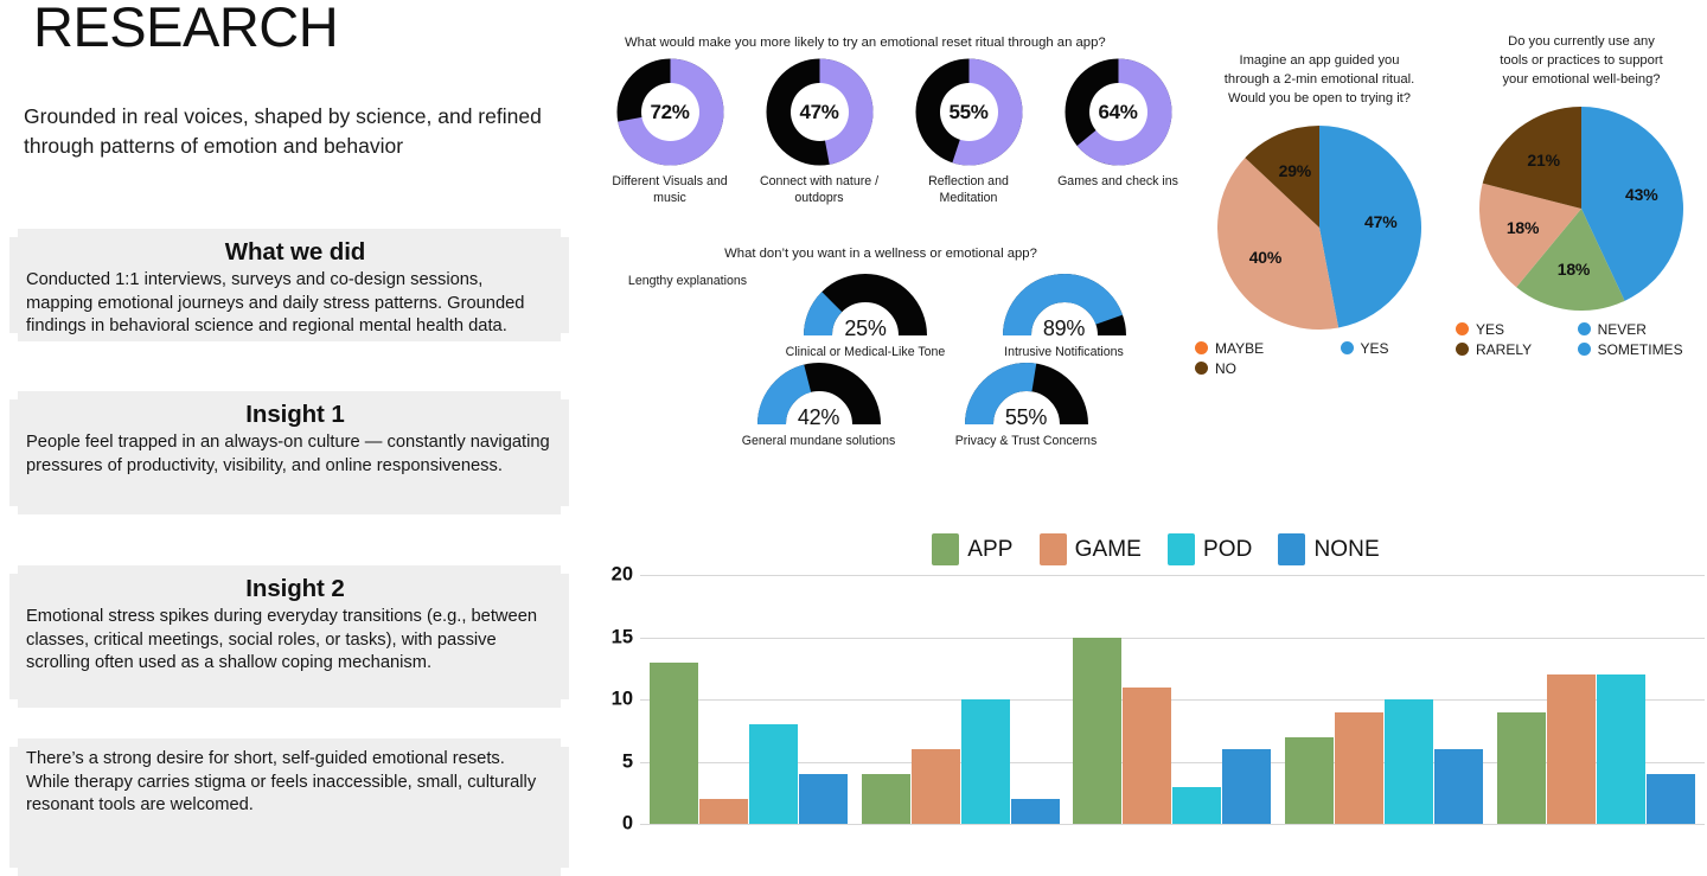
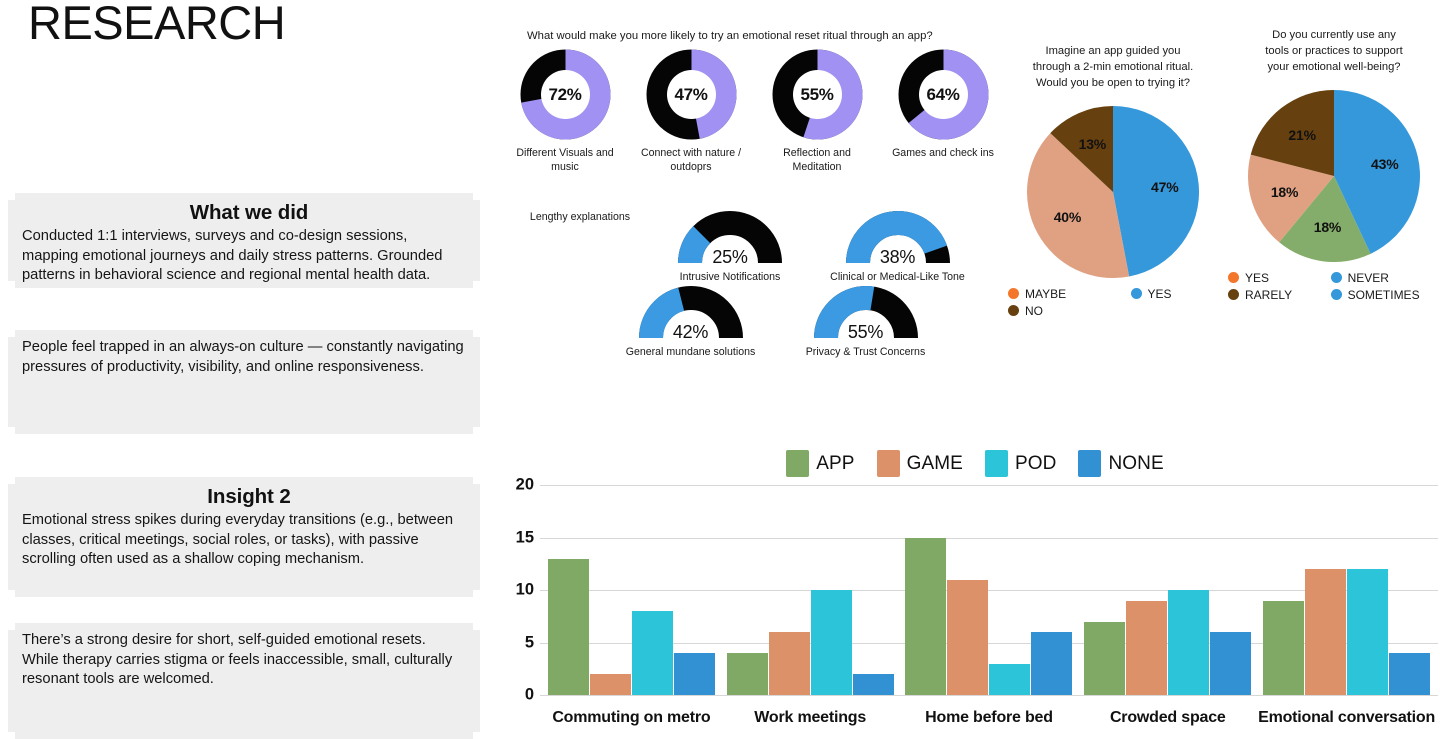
  RESEARCH
- Grounded in real voices, shaped by science, and refined through patterns of emotion and behavior
  What we did
- Conducted 1:1 interviews, surveys and co-design sessions, mapping emotional journeys and daily stress patterns. Grounded findings in behavioral science and regional mental health data.
+ Conducted 1:1 interviews, surveys and co-design sessions, mapping emotional journeys and daily stress patterns. Grounded patterns in behavioral science and regional mental health data.
- Insight 1
  People feel trapped in an always-on culture — constantly navigating pressures of productivity, visibility, and online responsiveness.
  Insight 2
  Emotional stress spikes during everyday transitions (e.g., between classes, critical meetings, social roles, or tasks), with passive scrolling often used as a shallow coping mechanism.
  There’s a strong desire for short, self-guided emotional resets. While therapy carries stigma or feels inaccessible, small, culturally resonant tools are welcomed.
  What would make you more likely to try an emotional reset ritual through an app?
  72%
  Different Visuals and music
  47%
  Connect with nature / outdoprs
  55%
  Reflection and Meditation
  64%
  Games and check ins
- What don’t you want in a wellness or emotional app?
  Lengthy explanations
  25%
- Clinical or Medical-Like Tone
+ Intrusive Notifications
- 89%
+ 38%
- Intrusive Notifications
+ Clinical or Medical-Like Tone
  42%
  General mundane solutions
  55%
  Privacy & Trust Concerns
  Imagine an app guided you
  through a 2-min emotional ritual.
  Would you be open to trying it?
  47%
  40%
- 29%
+ 13%
  MAYBE
  YES
  NO
  Do you currently use any
  tools or practices to support
  your emotional well-being?
  43%
  18%
  18%
  21%
  YES
  NEVER
  RARELY
  SOMETIMES
  APP
  GAME
  POD
  NONE
  0
  5
  10
  15
  20
+ Commuting on metro
+ Work meetings
+ Home before bed
+ Crowded space
+ Emotional conversation
